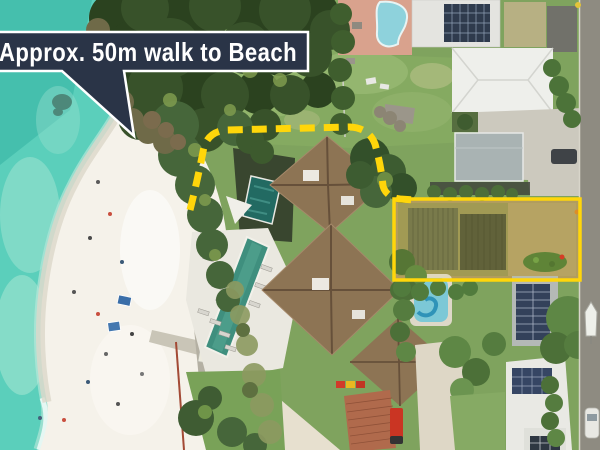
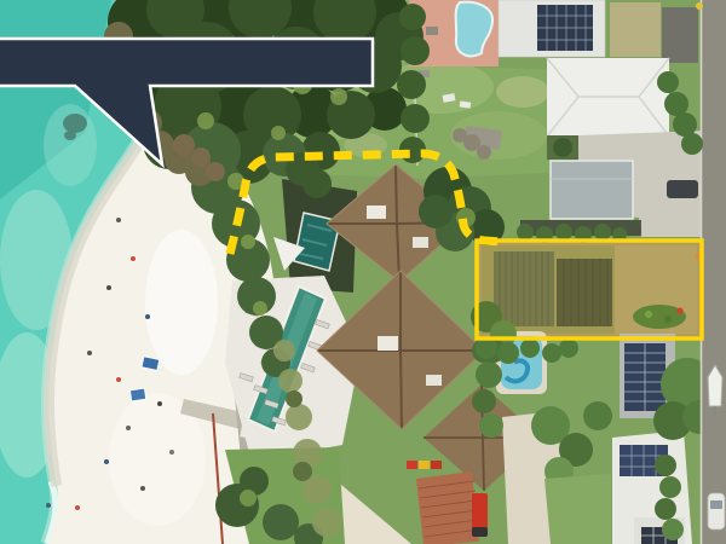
- Approx. 50m walk to Beach
